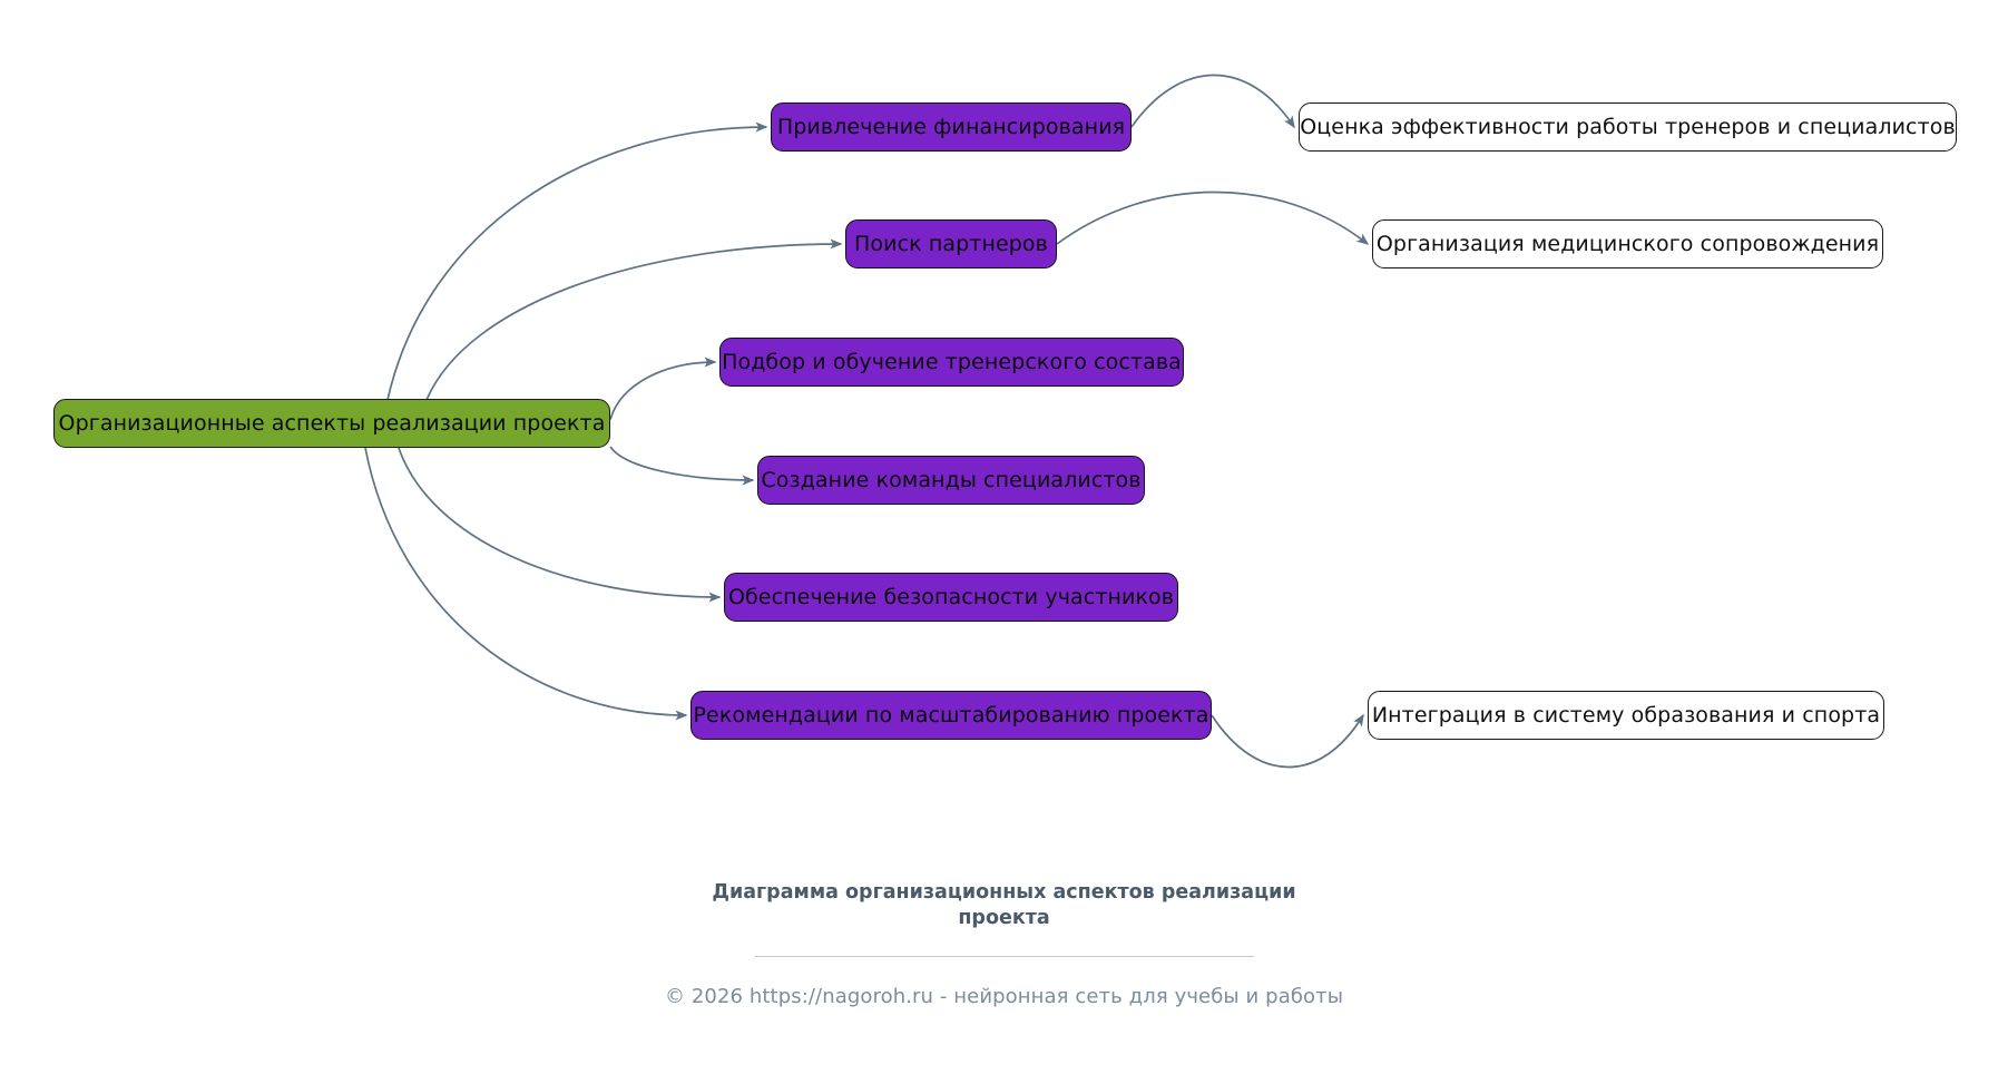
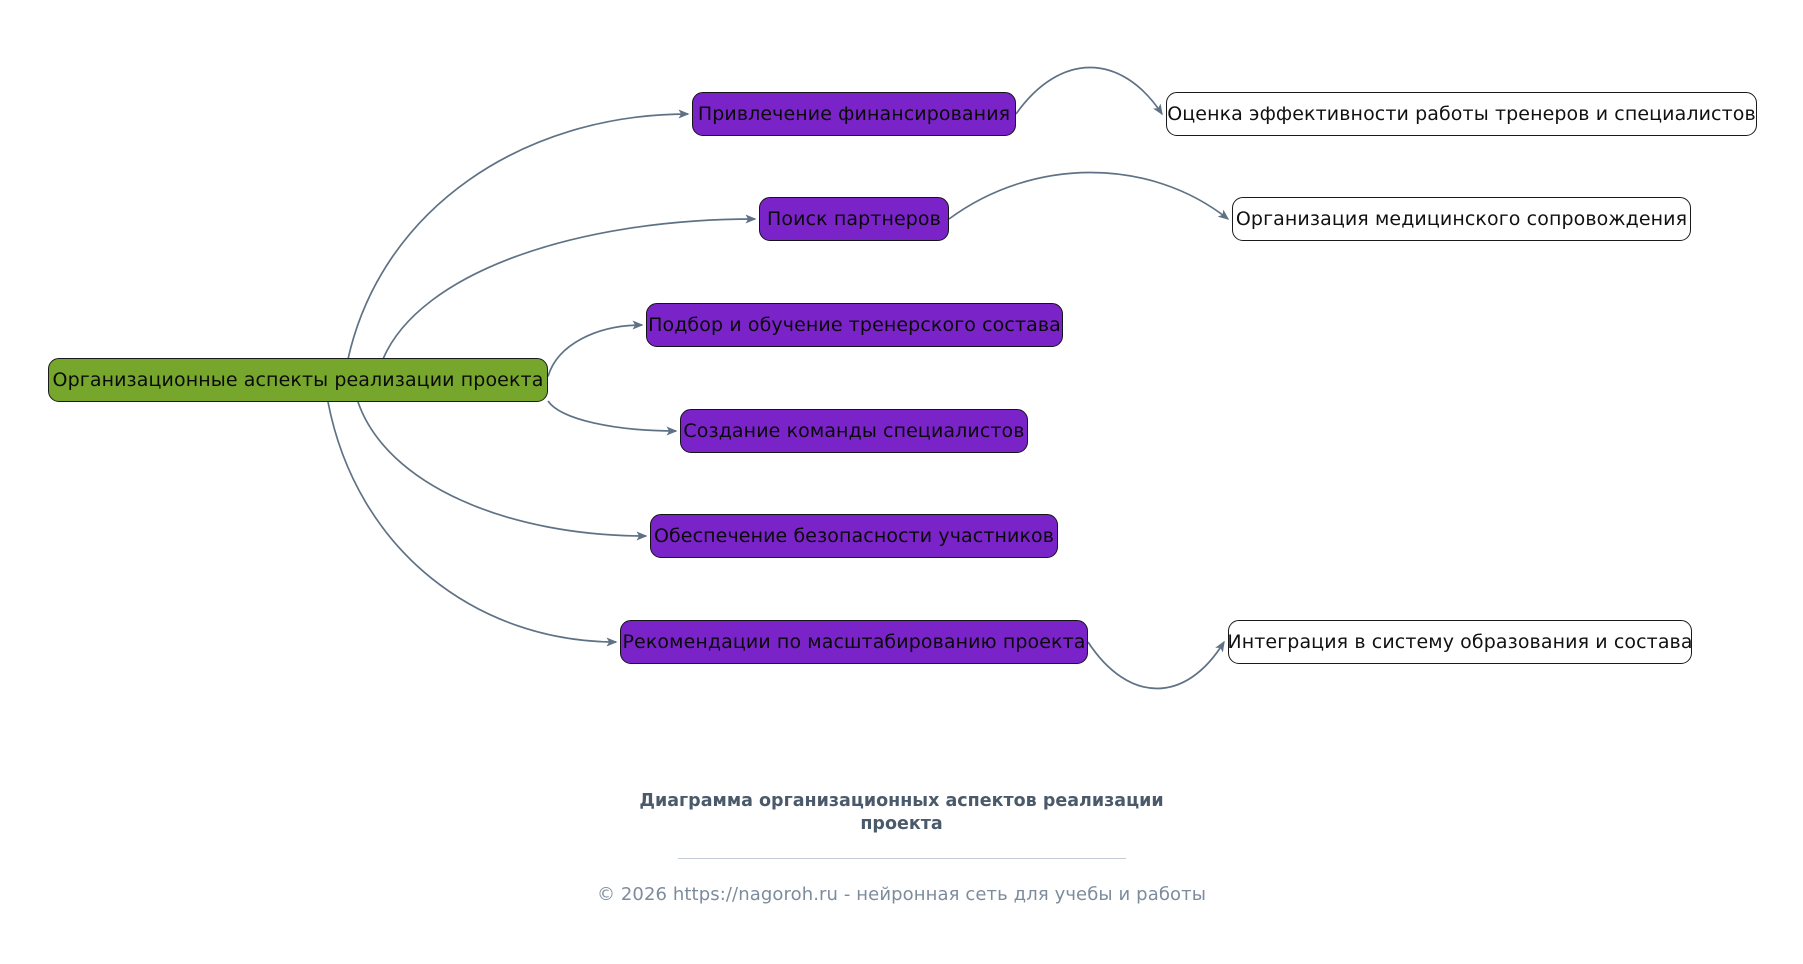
  Организационные аспекты реализации проекта
  Привлечение финансирования
  Поиск партнеров
  Подбор и обучение тренерского состава
  Создание команды специалистов
  Обеспечение безопасности участников
  Рекомендации по масштабированию проекта
  Оценка эффективности работы тренеров и специалистов
  Организация медицинского сопровождения
- Интеграция в систему образования и спорта
+ Интеграция в систему образования и состава
  Диаграмма организационных аспектов реализации проекта
  © 2026 https://nagoroh.ru - нейронная сеть для учебы и работы
